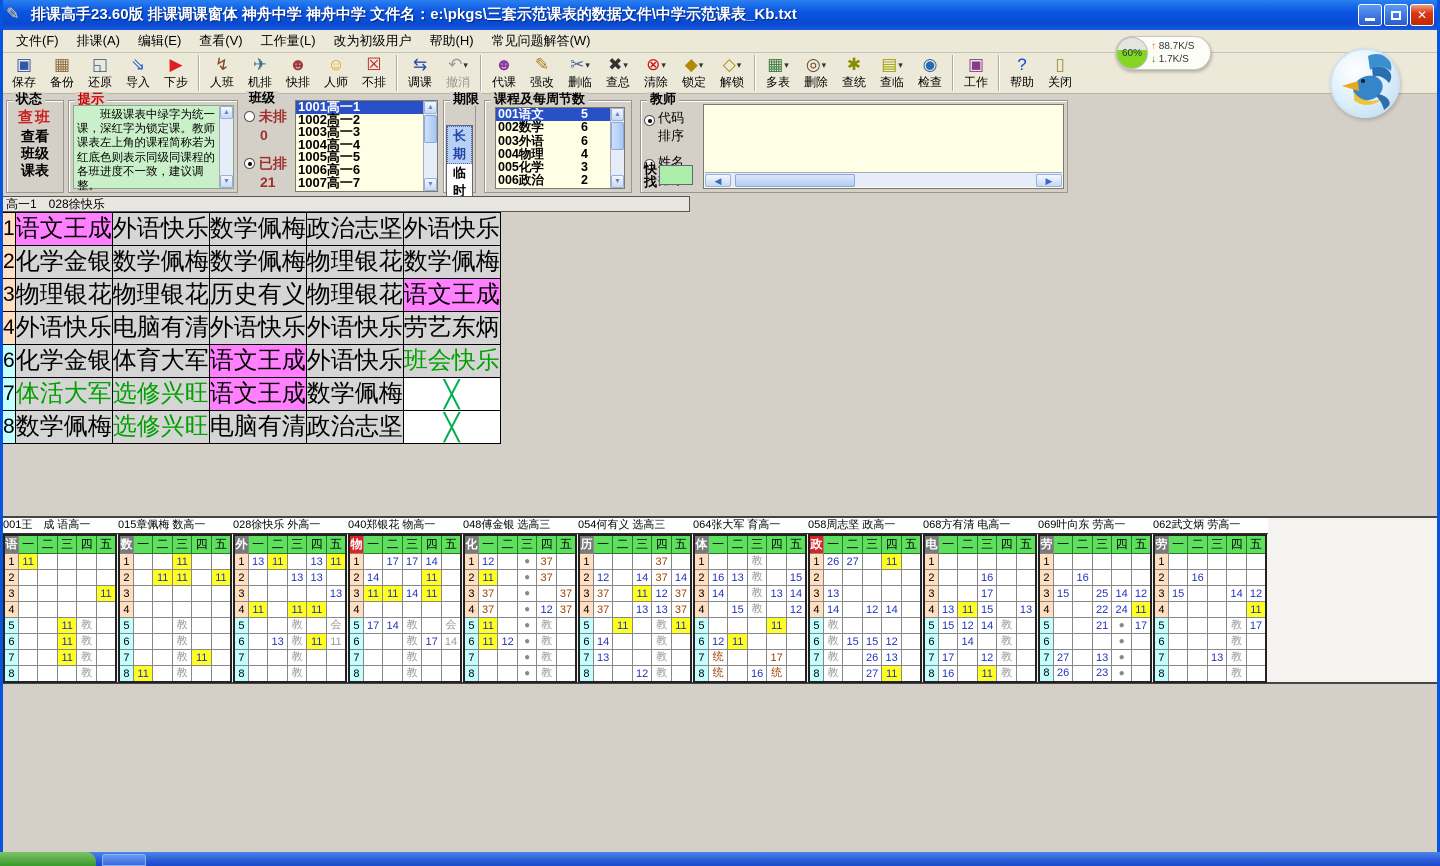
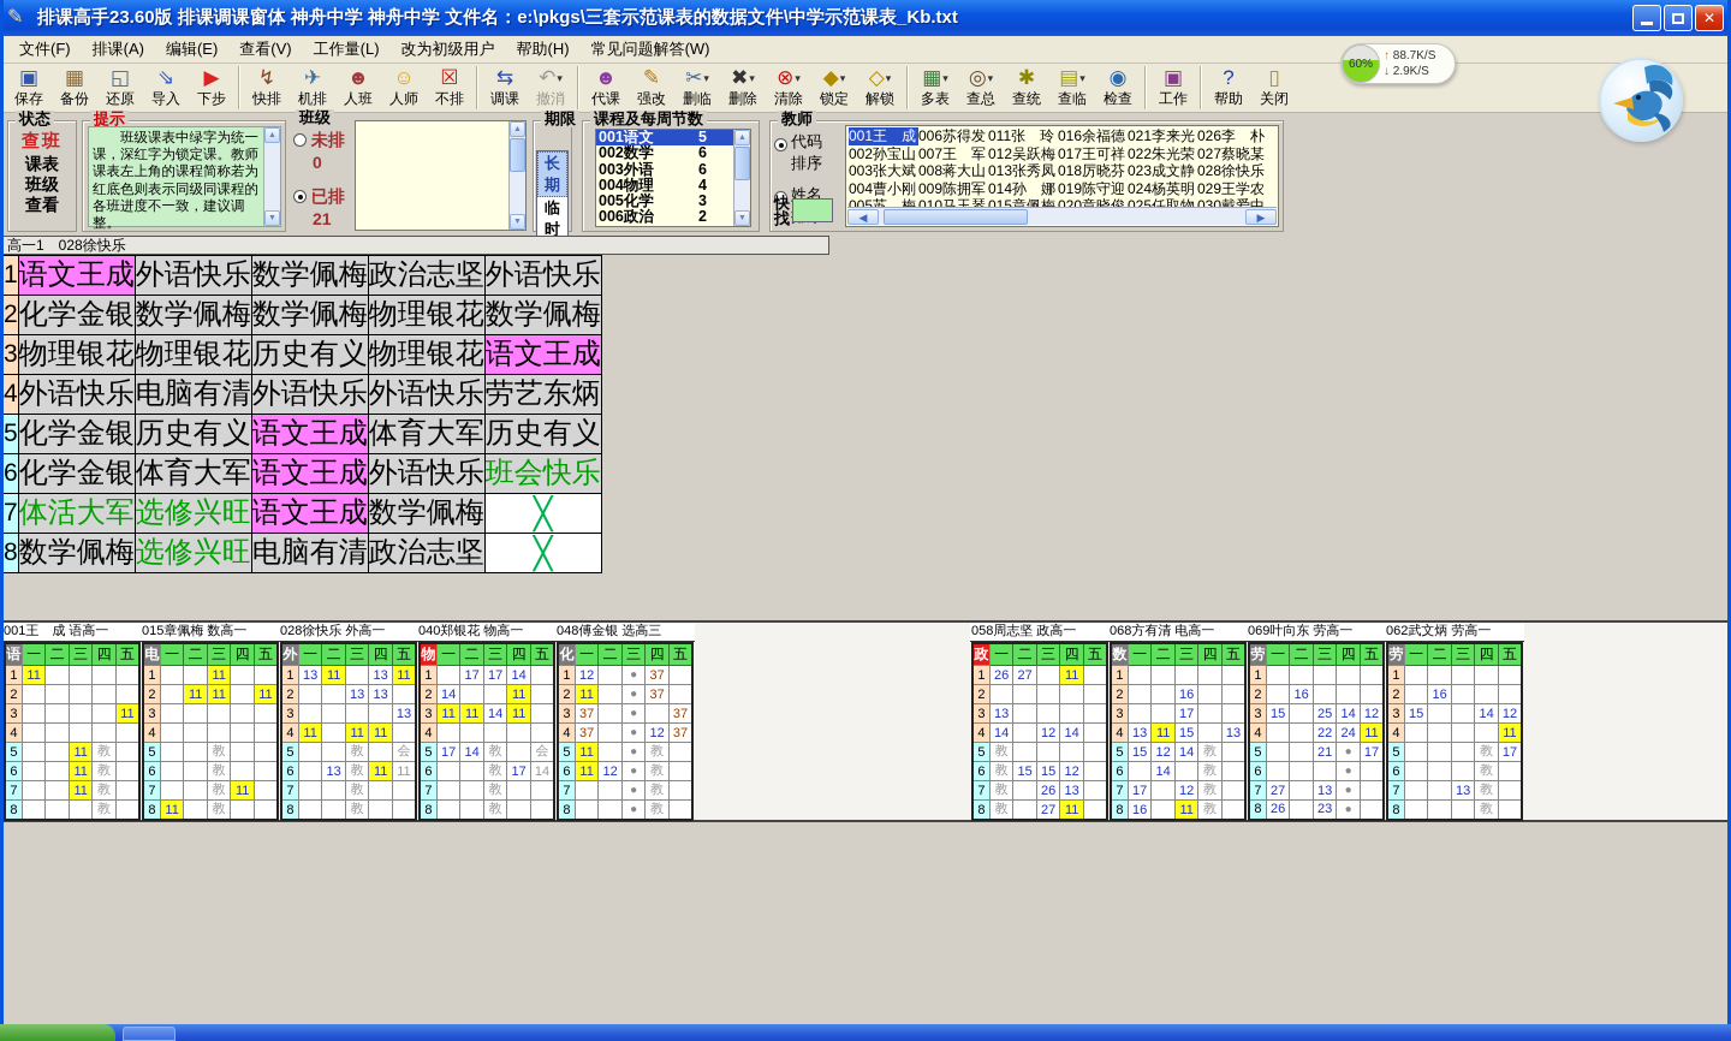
  ✎
  排课高手23.60版 排课调课窗体 神舟中学 神舟中学 文件名：e:\pkgs\三套示范课表的数据文件\中学示范课表_Kb.txt
  ✕
  文件(F)
  排课(A)
  编辑(E)
  查看(V)
  工作量(L)
  改为初级用户
  帮助(H)
  常见问题解答(W)
  ▣
  保存
  ▦
  备份
  ◱
  还原
  ⇘
  导入
  ▶
  下步
  ↯
- 人班
+ 快排
  ✈
  机排
  ☻
- 快排
+ 人班
  ☺
  人师
  ☒
  不排
  ⇆
  调课
  ↶
  ▾
  撤消
  ☻
  代课
  ✎
  强改
  ✂
  ▾
  删临
  ✖
  ▾
- 查总
+ 删除
  ⊗
  ▾
  清除
  ◆
  ▾
  锁定
  ◇
  ▾
  解锁
  ▦
  ▾
  多表
  ◎
  ▾
- 删除
+ 查总
  ✱
  查统
  ▤
  ▾
  查临
  ◉
  检查
  ▣
  工作
  ?
  帮助
  ▯
  关闭
  状态
  查班
- 查看
+ 课表
  班级
- 课表
+ 查看
  提示
  班级课表中绿字为统一课，深红字为锁定课。教师课表左上角的课程简称若为红底色则表示同级同课程的各班进度不一致，建议调整。
  班级
  未排
  0
  已排
  21
- 1001高一1
- 1002高一2
- 1003高一3
- 1004高一4
- 1005高一5
- 1006高一6
- 1007高一7
  期限
  长期
  临时
  课程及每周节数
  001语文
  5
  002数学
  6
  003外语
  6
  004物理
  4
  005化学
  3
  006政治
  2
  教师
  代码
  排序
  姓名
  快
  找
+ 001王 成 006苏得发 011张 玲 016余福德 021李来光 026李 朴
+ 002孙宝山 007王 军 012吴跃梅 017王可祥 022朱光荣 027蔡晓某
+ 003张大斌 008蒋大山 013张秀凤 018厉晓芬 023成文静 028徐快乐
+ 004曹小刚 009陈拥军 014孙 娜 019陈守迎 024杨英明 029王学农
  ◀
  ▶
  高一1 028徐快乐
  1	语文王成	外语快乐	数学佩梅	政治志坚	外语快乐
  2	化学金银	数学佩梅	数学佩梅	物理银花	数学佩梅
  3	物理银花	物理银花	历史有义	物理银花	语文王成
  4	外语快乐	电脑有清	外语快乐	外语快乐	劳艺东炳
+ 5	化学金银	历史有义	语文王成	体育大军	历史有义
  6	化学金银	体育大军	语文王成	外语快乐	班会快乐
  7	体活大军	选修兴旺	语文王成	数学佩梅	╳
  8	数学佩梅	选修兴旺	电脑有清	政治志坚	╳
  001王 成 语高一
  语	一	二	三	四	五
  1	11
  2
  3					11
  4
  5			11	教
  6			11	教
  7			11	教
  8				教
  015章佩梅 数高一
- 数	一	二	三	四	五
+ 电	一	二	三	四	五
  1			11
  2		11	11		11
  3
  4
  5			教
  6			教
  7			教	11
  8	11		教
  028徐快乐 外高一
  外	一	二	三	四	五
  1	13	11		13	11
  2			13	13
  3					13
  4	11		11	11
  5			教		会
  6		13	教	11	11
  7			教
  8			教
  040郑银花 物高一
  物	一	二	三	四	五
  1		17	17	14
  2	14			11
  3	11	11	14	11
  4
  5	17	14	教		会
  6			教	17	14
  7			教
  8			教
  048傅金银 选高三
  化	一	二	三	四	五
  1	12		●	37
  2	11		●	37
  3	37		●		37
  4	37		●	12	37
  5	11		●	教
  6	11	12	●	教
  7			●	教
  8			●	教
- 054何有义 选高三
- 历	一	二	三	四	五
- 1				37
- 2	12		14	37	14
- 3	37		11	12	37
- 4	37		13	13	37
- 5		11		教	11
- 6	14			教
- 7	13			教
- 8			12	教
- 064张大军 育高一
- 体	一	二	三	四	五
- 1			教
- 2	16	13	教		15
- 3	14		教	13	14
- 4		15	教		12
- 5				11
- 6	12	11
- 7	统			17
- 8	统		16	统
  058周志坚 政高一
  政	一	二	三	四	五
  1	26	27		11
  2
  3	13
  4	14		12	14
  5	教
  6	教	15	15	12
  7	教		26	13
  8	教		27	11
  068方有清 电高一
- 电	一	二	三	四	五
+ 数	一	二	三	四	五
  1
  2			16
  3			17
  4	13	11	15		13
  5	15	12	14	教
  6		14		教
  7	17		12	教
  8	16		11	教
  069叶向东 劳高一
  劳	一	二	三	四	五
  1
  2		16
  3	15		25	14	12
  4			22	24	11
  5			21	●	17
  6				●
  7	27		13	●
  8	26		23	●
  062武文炳 劳高一
  劳	一	二	三	四	五
  1
  2		16
  3	15			14	12
  4					11
  5				教	17
  6				教
  7			13	教
  8				教
  60%
  ↑ 88.7K/S
- ↓ 1.7K/S
+ ↓ 2.9K/S
